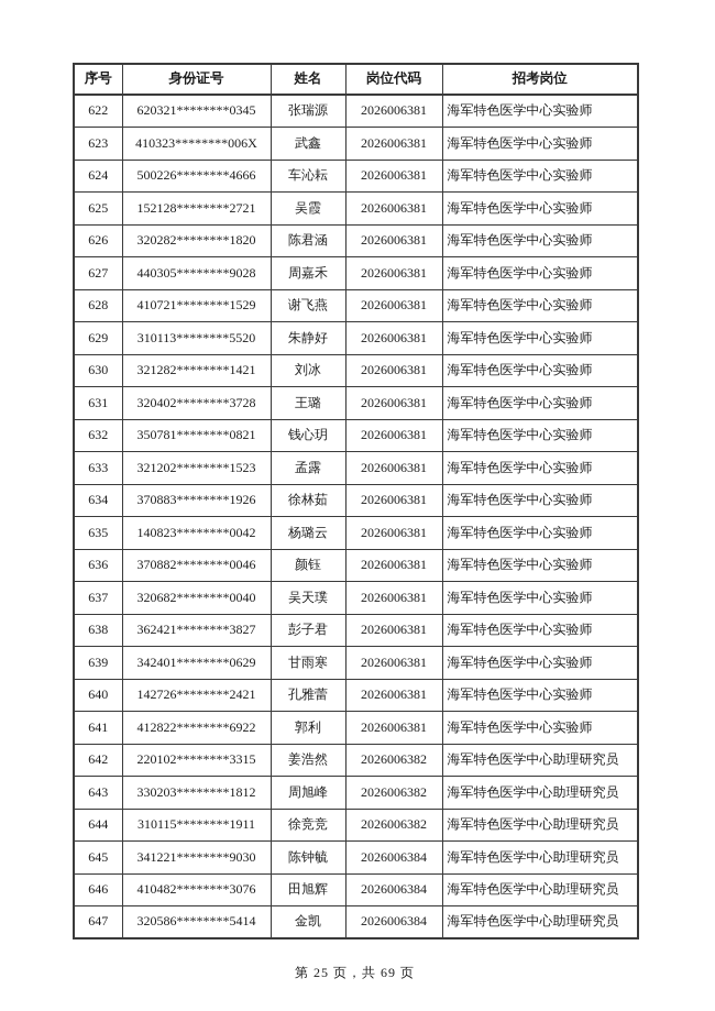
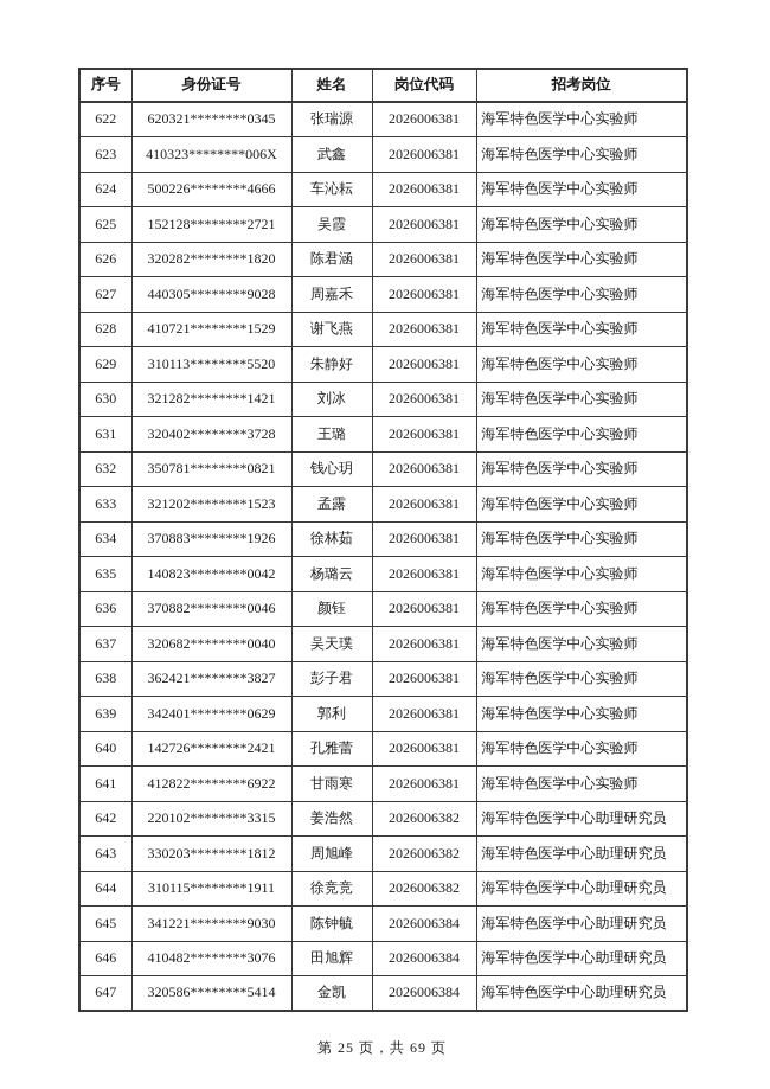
  序号	身份证号	姓名	岗位代码	招考岗位
  622	620321********0345	张瑞源	2026006381	海军特色医学中心实验师
  623	410323********006X	武鑫	2026006381	海军特色医学中心实验师
  624	500226********4666	车沁耘	2026006381	海军特色医学中心实验师
  625	152128********2721	吴霞	2026006381	海军特色医学中心实验师
  626	320282********1820	陈君涵	2026006381	海军特色医学中心实验师
  627	440305********9028	周嘉禾	2026006381	海军特色医学中心实验师
  628	410721********1529	谢飞燕	2026006381	海军特色医学中心实验师
  629	310113********5520	朱静好	2026006381	海军特色医学中心实验师
  630	321282********1421	刘冰	2026006381	海军特色医学中心实验师
  631	320402********3728	王璐	2026006381	海军特色医学中心实验师
  632	350781********0821	钱心玥	2026006381	海军特色医学中心实验师
  633	321202********1523	孟露	2026006381	海军特色医学中心实验师
  634	370883********1926	徐林茹	2026006381	海军特色医学中心实验师
  635	140823********0042	杨璐云	2026006381	海军特色医学中心实验师
  636	370882********0046	颜钰	2026006381	海军特色医学中心实验师
  637	320682********0040	吴天璞	2026006381	海军特色医学中心实验师
  638	362421********3827	彭子君	2026006381	海军特色医学中心实验师
- 639	342401********0629	甘雨寒	2026006381	海军特色医学中心实验师
+ 639	342401********0629	郭利	2026006381	海军特色医学中心实验师
  640	142726********2421	孔雅蕾	2026006381	海军特色医学中心实验师
- 641	412822********6922	郭利	2026006381	海军特色医学中心实验师
+ 641	412822********6922	甘雨寒	2026006381	海军特色医学中心实验师
  642	220102********3315	姜浩然	2026006382	海军特色医学中心助理研究员
  643	330203********1812	周旭峰	2026006382	海军特色医学中心助理研究员
  644	310115********1911	徐竞竞	2026006382	海军特色医学中心助理研究员
  645	341221********9030	陈钟毓	2026006384	海军特色医学中心助理研究员
  646	410482********3076	田旭辉	2026006384	海军特色医学中心助理研究员
  647	320586********5414	金凯	2026006384	海军特色医学中心助理研究员
  第 25 页，共 69 页
